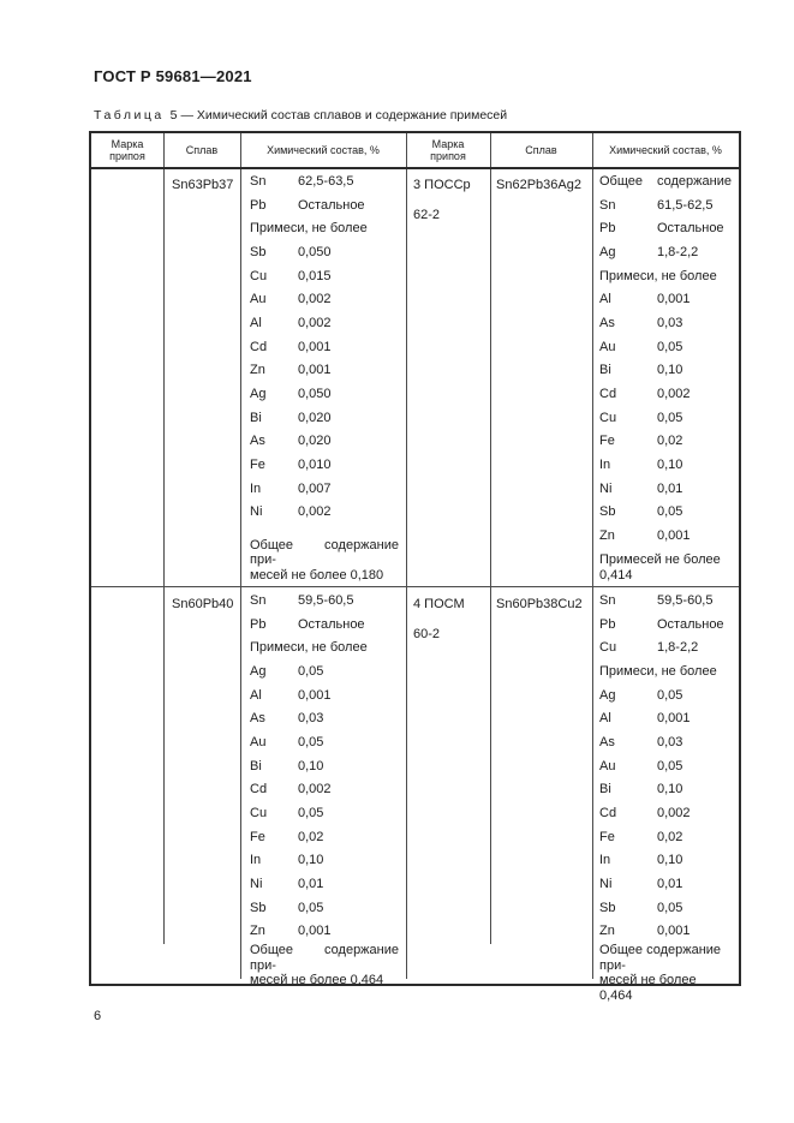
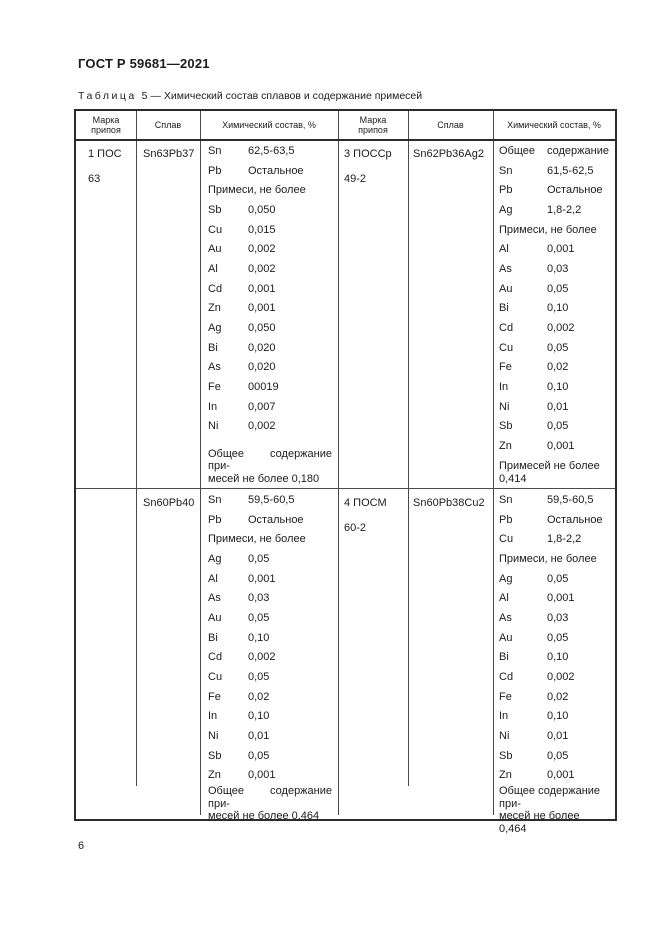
  ГОСТ Р 59681—2021
  Таблица 5 — Химический состав сплавов и содержание примесей
  Марка
  припоя
  Сплав
  Химический состав, %
  Марка
  припоя
  Сплав
  Химический состав, %
+ 1 ПОС 63
  Sn63Pb37
  Sn
  62,5-63,5
  Pb
  Остальное
  Примеси, не более
  Sb
  0,050
  Cu
  0,015
  Au
  0,002
  Al
  0,002
  Cd
  0,001
  Zn
  0,001
  Ag
  0,050
  Bi
  0,020
  As
  0,020
  Fe
- 0,010
+ 00019
  In
  0,007
  Ni
  0,002
  Общее содержание при-
  месей не более 0,180
  3 ПОССр
- 62-2
+ 49-2
  Sn62Pb36Ag2
  Общее
  содержание
  Sn
  61,5-62,5
  Pb
  Остальное
  Ag
  1,8-2,2
  Примеси, не более
  Al
  0,001
  As
  0,03
  Au
  0,05
  Bi
  0,10
  Cd
  0,002
  Cu
  0,05
  Fe
  0,02
  In
  0,10
  Ni
  0,01
  Sb
  0,05
  Zn
  0,001
  Примесей не более
  0,414
  Sn60Pb40
  Sn
  59,5-60,5
  Pb
  Остальное
  Примеси, не более
  Ag
  0,05
  Al
  0,001
  As
  0,03
  Au
  0,05
  Bi
  0,10
  Cd
  0,002
  Cu
  0,05
  Fe
  0,02
  In
  0,10
  Ni
  0,01
  Sb
  0,05
  Zn
  0,001
  Общее содержание при-
  месей не более 0,464
  4 ПОСМ
  60-2
  Sn60Pb38Cu2
  Sn
  59,5-60,5
  Pb
  Остальное
  Cu
  1,8-2,2
  Примеси, не более
  Ag
  0,05
  Al
  0,001
  As
  0,03
  Au
  0,05
  Bi
  0,10
  Cd
  0,002
  Fe
  0,02
  In
  0,10
  Ni
  0,01
  Sb
  0,05
  Zn
  0,001
  Общее содержание при-
  месей не более 0,464
  6
